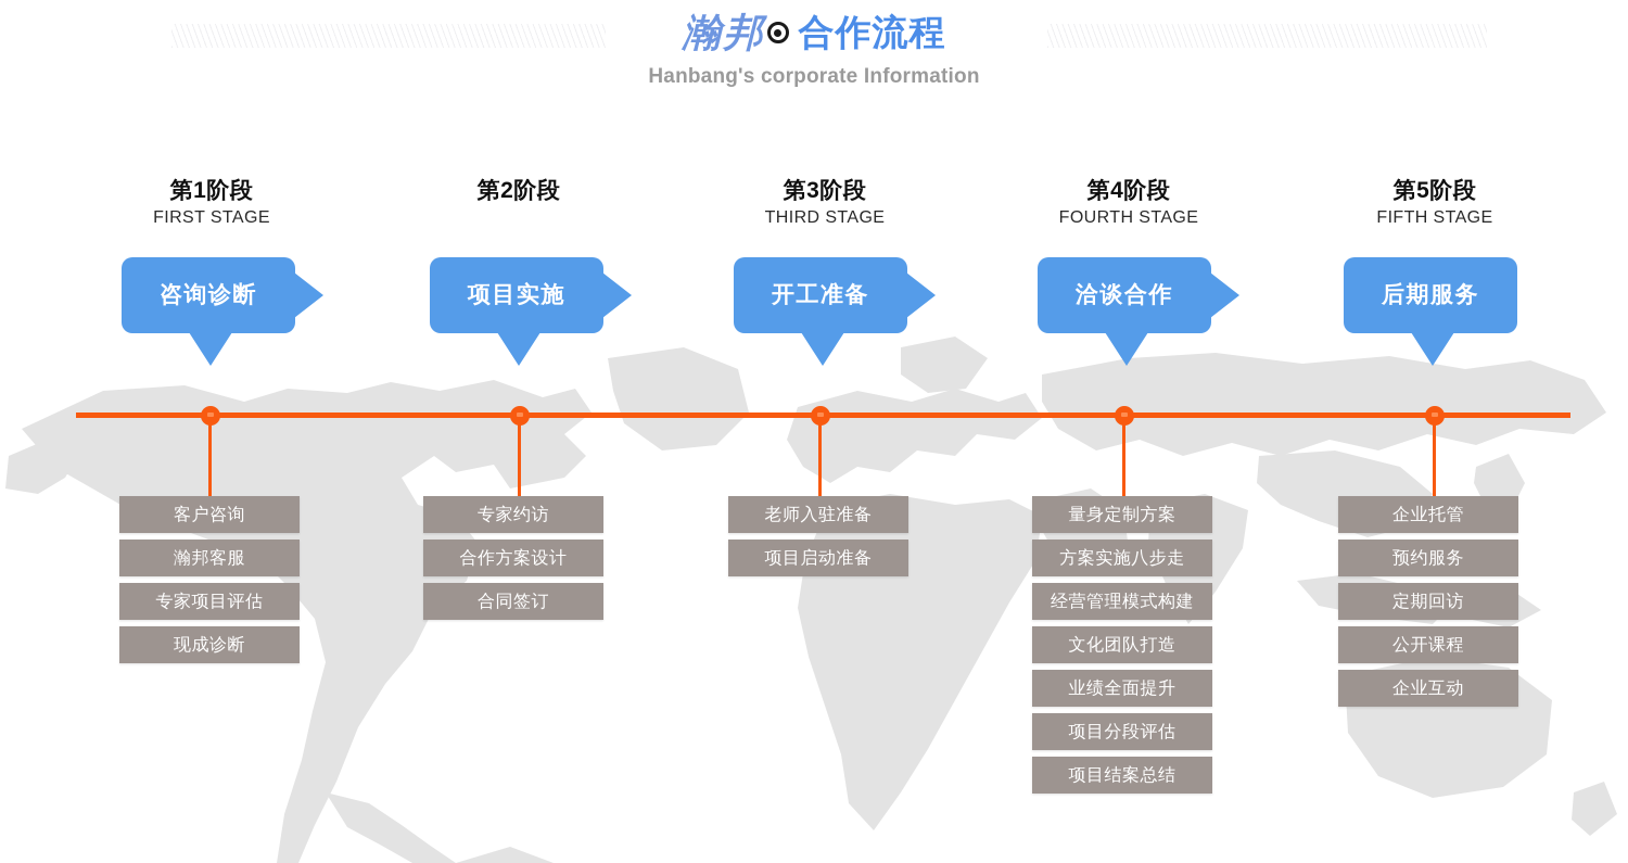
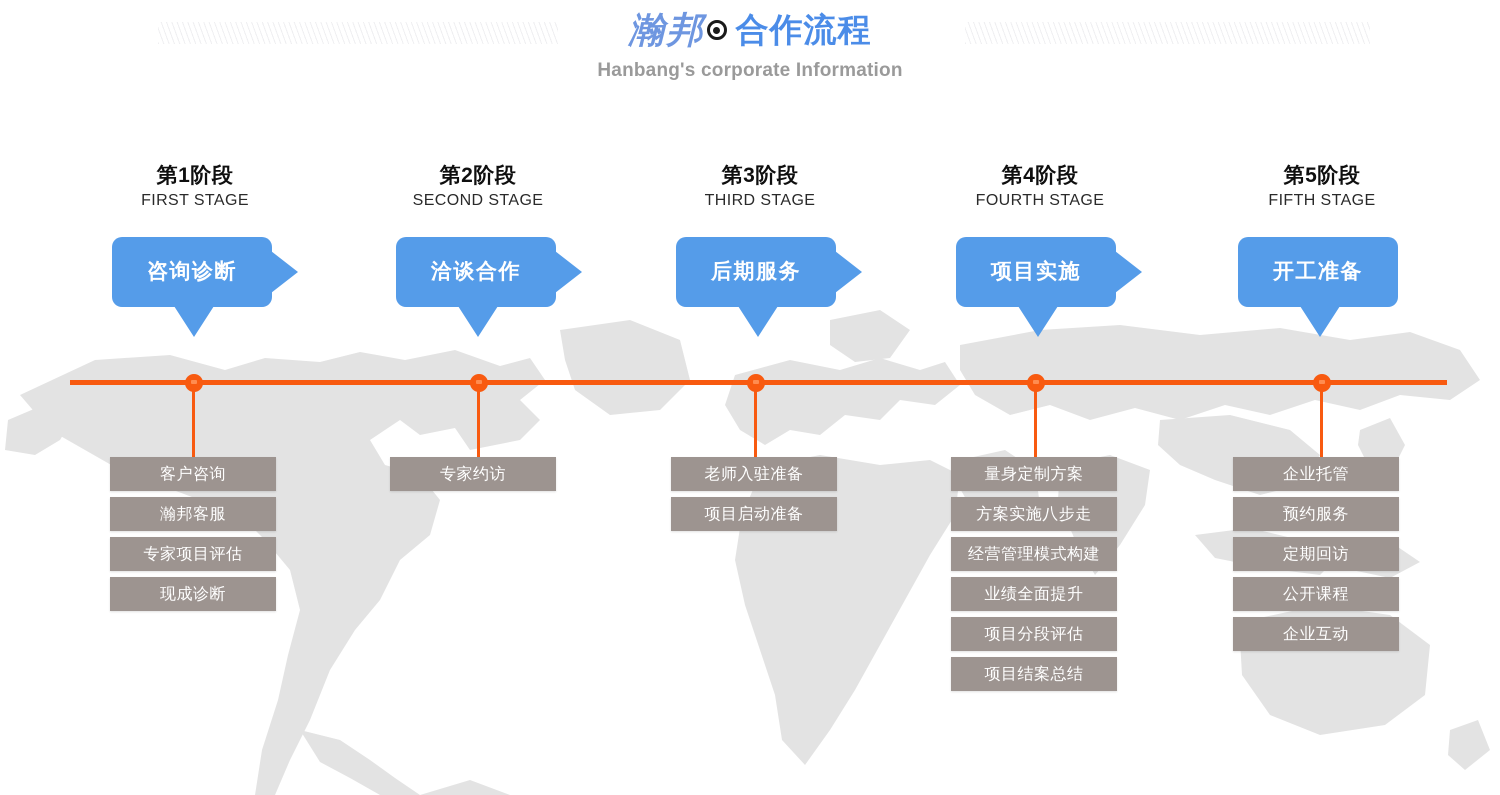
  瀚邦 合作流程
  Hanbang's corporate Information
  第1阶段
  FIRST STAGE
  咨询诊断
  客户咨询
  瀚邦客服
  专家项目评估
  现成诊断
  第2阶段
+ SECOND STAGE
- 项目实施
+ 洽谈合作
  专家约访
- 合作方案设计
- 合同签订
  第3阶段
  THIRD STAGE
- 开工准备
+ 后期服务
  老师入驻准备
  项目启动准备
  第4阶段
  FOURTH STAGE
- 洽谈合作
+ 项目实施
  量身定制方案
  方案实施八步走
  经营管理模式构建
- 文化团队打造
  业绩全面提升
  项目分段评估
  项目结案总结
  第5阶段
  FIFTH STAGE
- 后期服务
+ 开工准备
  企业托管
  预约服务
  定期回访
  公开课程
  企业互动
